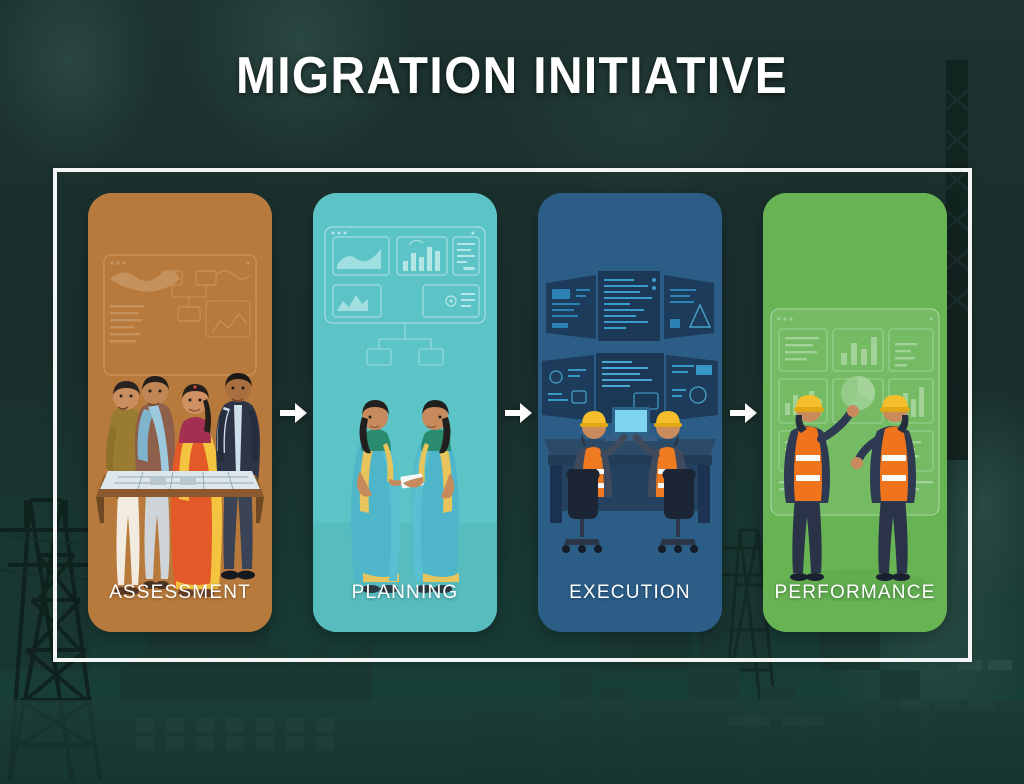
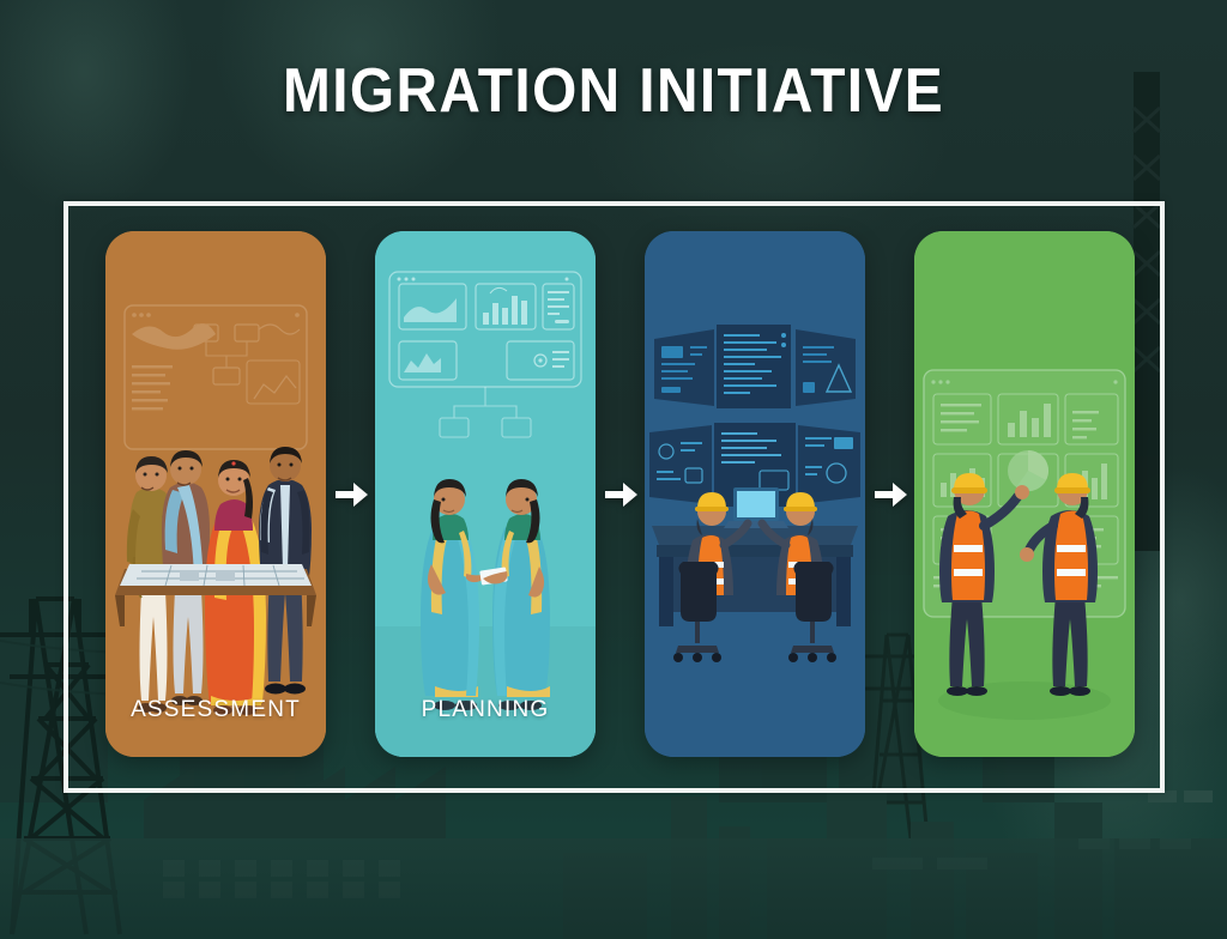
  MIGRATION INITIATIVE
  ASSESSMENT
  PLANNING
- EXECUTION
- PERFORMANCE
